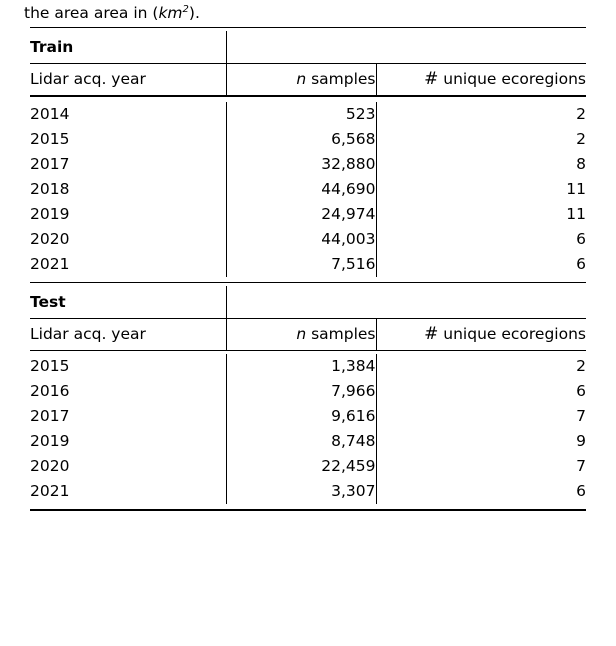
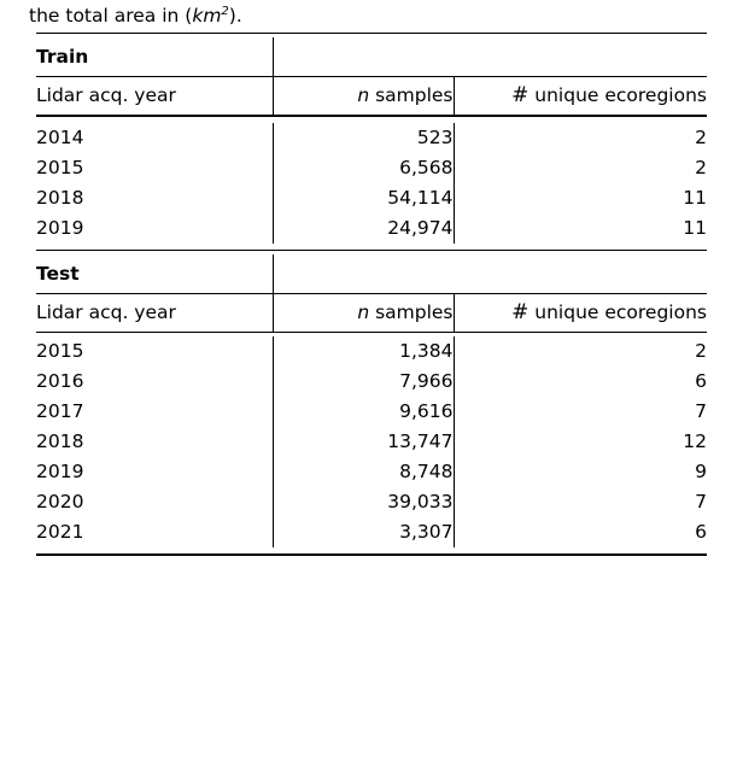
- the area area in (km2).
+ the total area in (km2).
  Train
  Lidar acq. year	n samples	# unique ecoregions
  2014	523	2
  2015	6,568	2
- 2017	32,880	8
- 2018	44,690	11
+ 2018	54,114	11
  2019	24,974	11
- 2020	44,003	6
- 2021	7,516	6
  Test
  Lidar acq. year	n samples	# unique ecoregions
  2015	1,384	2
  2016	7,966	6
  2017	9,616	7
+ 2018	13,747	12
  2019	8,748	9
- 2020	22,459	7
+ 2020	39,033	7
  2021	3,307	6
